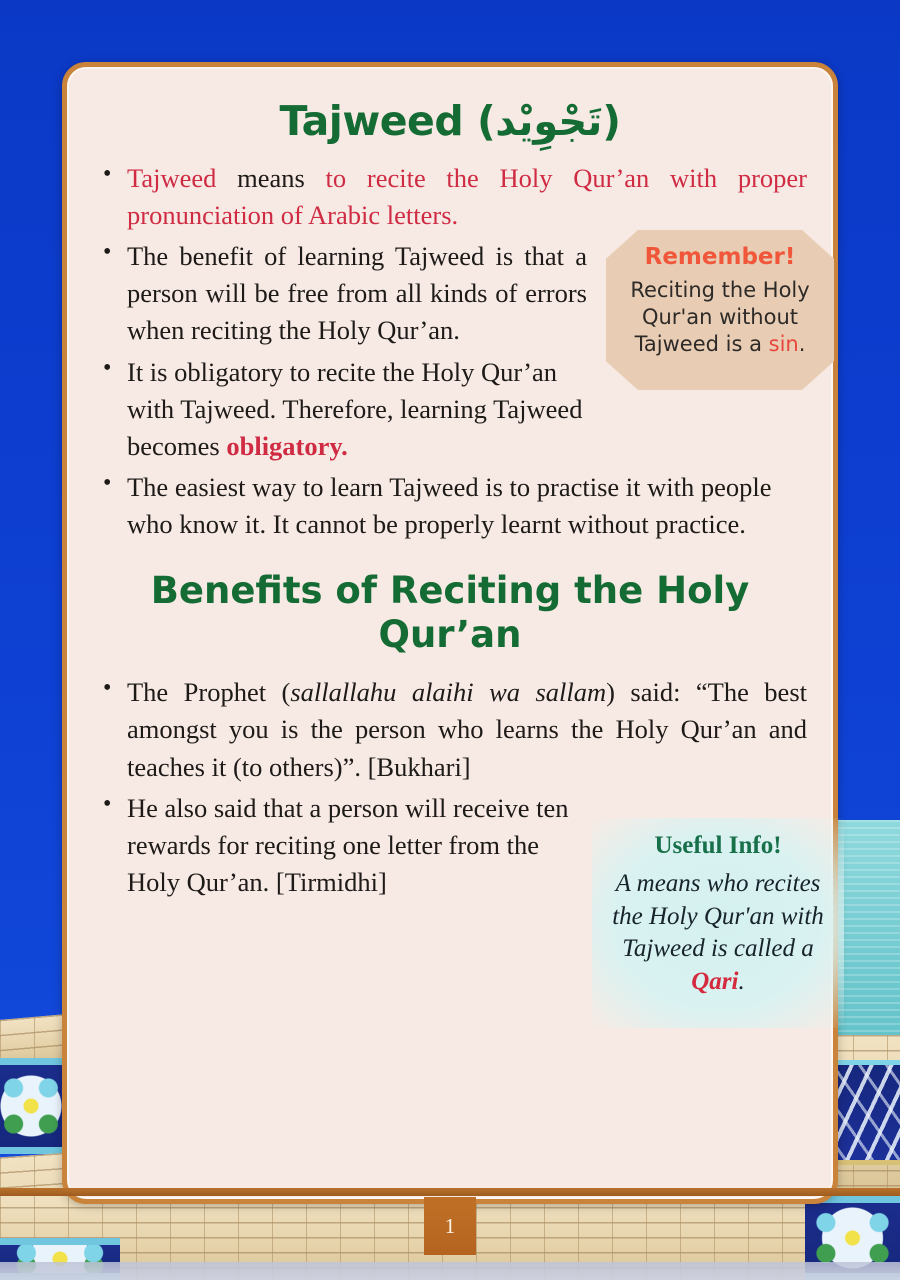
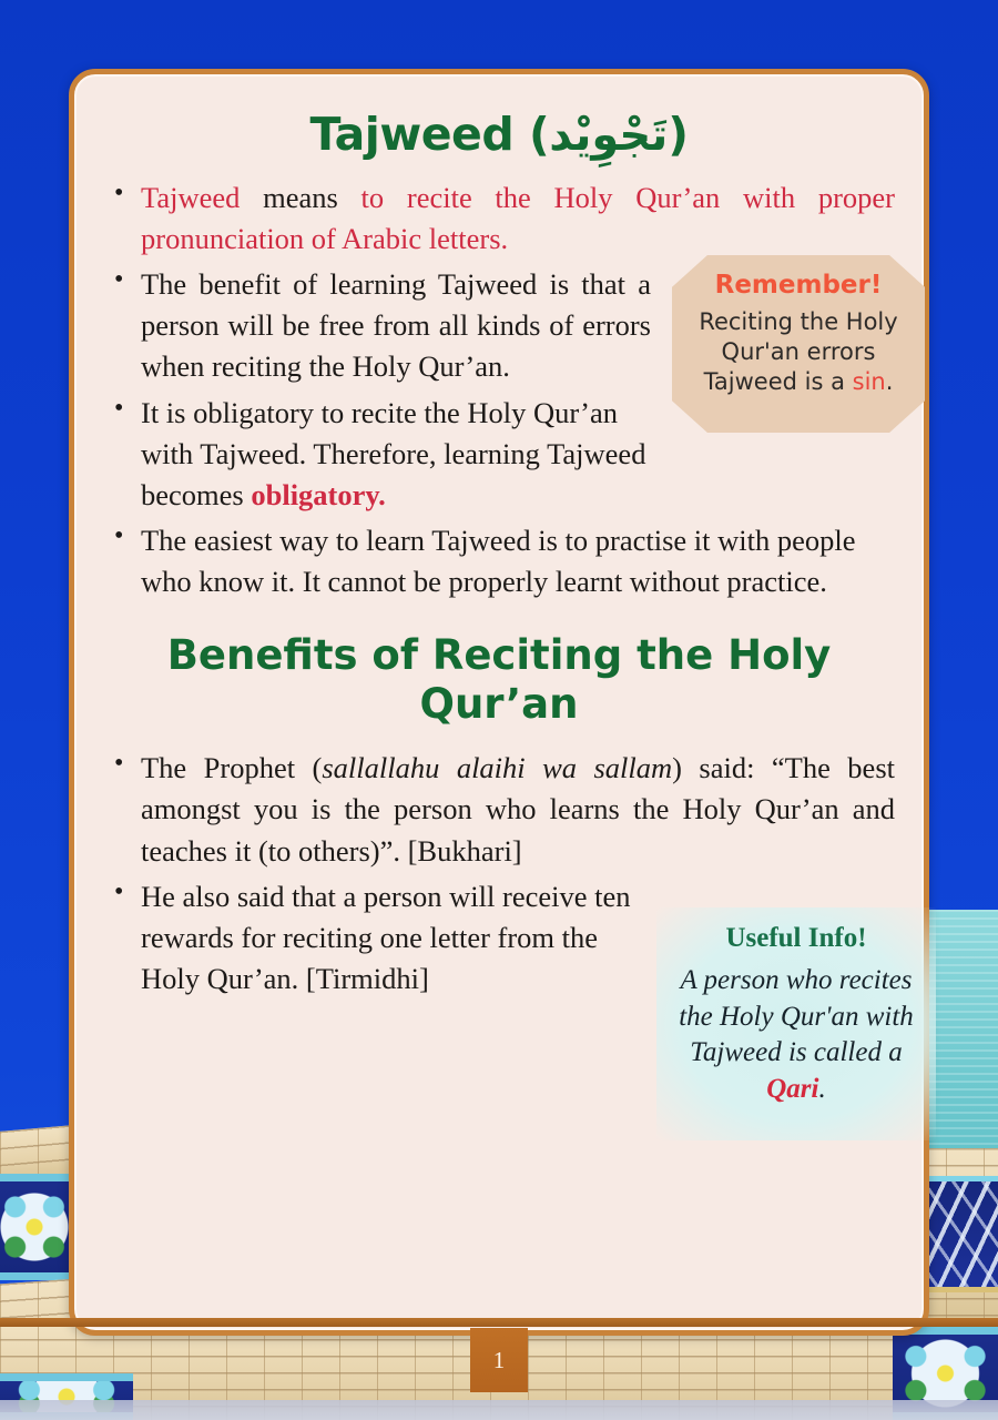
  Tajweed ( تَجْوِيْد )
  Tajweed means to recite the Holy Qur’an with proper pronunciation of Arabic letters.
  The benefit of learning Tajweed is that a person will be free from all kinds of errors when reciting the Holy Qur’an.
  It is obligatory to recite the Holy Qur’an with Tajweed. Therefore, learning Tajweed becomes obligatory.
  The easiest way to learn Tajweed is to practise it with people who know it. It cannot be properly learnt without practice.
  Benefits of Reciting the Holy Qur’an
  The Prophet (sallallahu alaihi wa sallam) said: “The best amongst you is the person who learns the Holy Qur’an and teaches it (to others)”. [Bukhari]
  He also said that a person will receive ten rewards for reciting one letter from the Holy Qur’an. [Tirmidhi]
  Remember!
- Reciting the Holy Qur'an without Tajweed is a sin.
+ Reciting the Holy Qur'an errors Tajweed is a sin.
  Useful Info!
- A means who recites the Holy Qur'an with Tajweed is called a Qari.
+ A person who recites the Holy Qur'an with Tajweed is called a Qari.
  1
